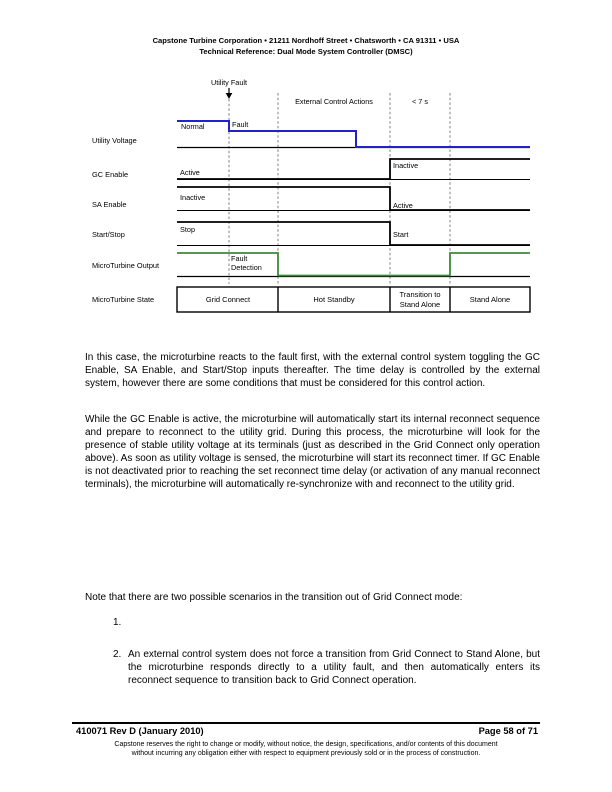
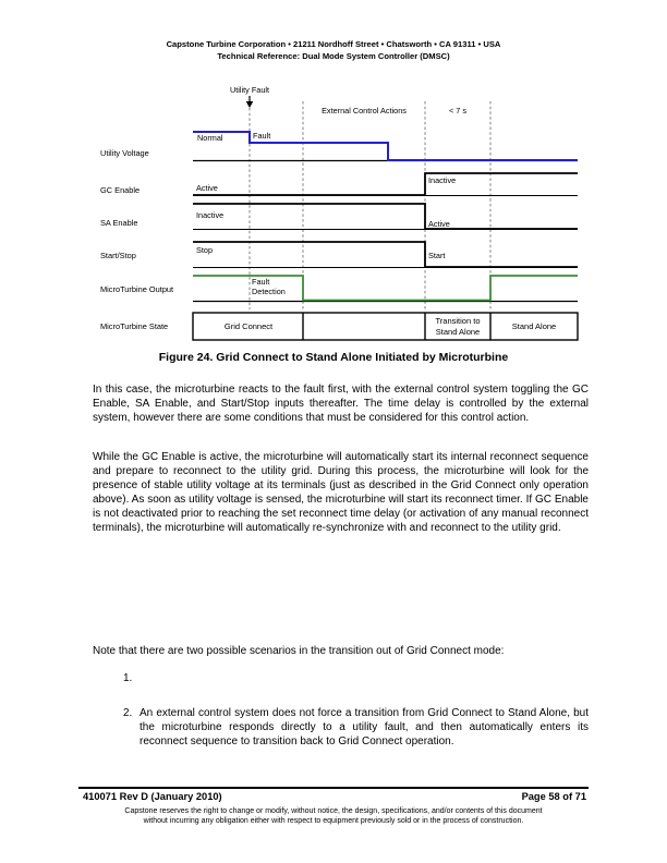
  Capstone Turbine Corporation • 21211 Nordhoff Street • Chatsworth • CA 91311 • USA
  Technical Reference: Dual Mode System Controller (DMSC)
  Utility Fault
  External Control Actions
  < 7 s
  Utility Voltage
  GC Enable
  SA Enable
  Start/Stop
  MicroTurbine Output
  MicroTurbine State
  Normal
  Fault
  Active
  Inactive
  Inactive
  Active
  Stop
  Start
  Fault
  Detection
  Grid Connect
- Hot Standby
  Transition to Stand Alone
  Stand Alone
+ Figure 24. Grid Connect to Stand Alone Initiated by Microturbine
  In this case, the microturbine reacts to the fault first, with the external control system toggling the GC Enable, SA Enable, and Start/Stop inputs thereafter. The time delay is controlled by the external system, however there are some conditions that must be considered for this control action.
  While the GC Enable is active, the microturbine will automatically start its internal reconnect sequence and prepare to reconnect to the utility grid. During this process, the microturbine will look for the presence of stable utility voltage at its terminals (just as described in the Grid Connect only operation above). As soon as utility voltage is sensed, the microturbine will start its reconnect timer. If GC Enable is not deactivated prior to reaching the set reconnect time delay (or activation of any manual reconnect terminals), the microturbine will automatically re-synchronize with and reconnect to the utility grid.
  Note that there are two possible scenarios in the transition out of Grid Connect mode:
  1.
  2.
  An external control system does not force a transition from Grid Connect to Stand Alone, but the microturbine responds directly to a utility fault, and then automatically enters its reconnect sequence to transition back to Grid Connect operation.
  410071 Rev D (January 2010)
  Page 58 of 71
